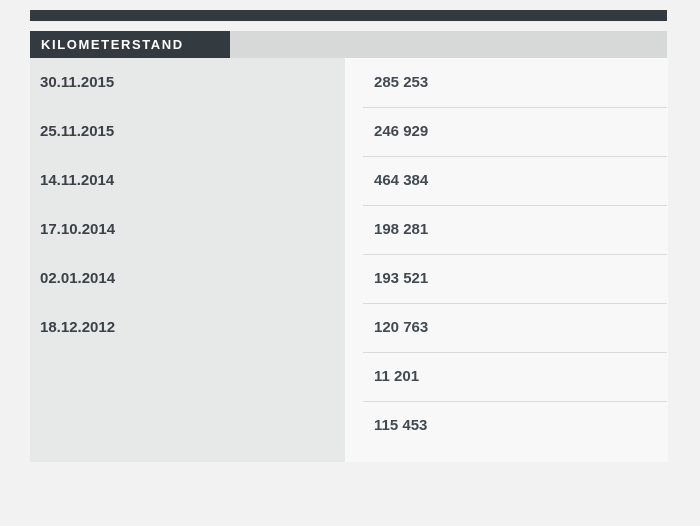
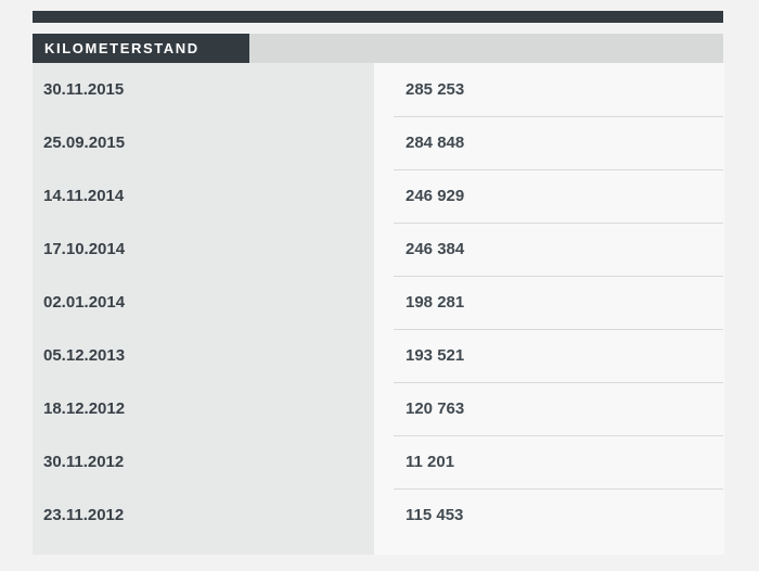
  KILOMETERSTAND
  30.11.2015
- 25.11.2015
+ 25.09.2015
  14.11.2014
  17.10.2014
  02.01.2014
+ 05.12.2013
  18.12.2012
+ 30.11.2012
+ 23.11.2012
  285 253
+ 284 848
  246 929
- 464 384
+ 246 384
  198 281
  193 521
  120 763
  11 201
  115 453
